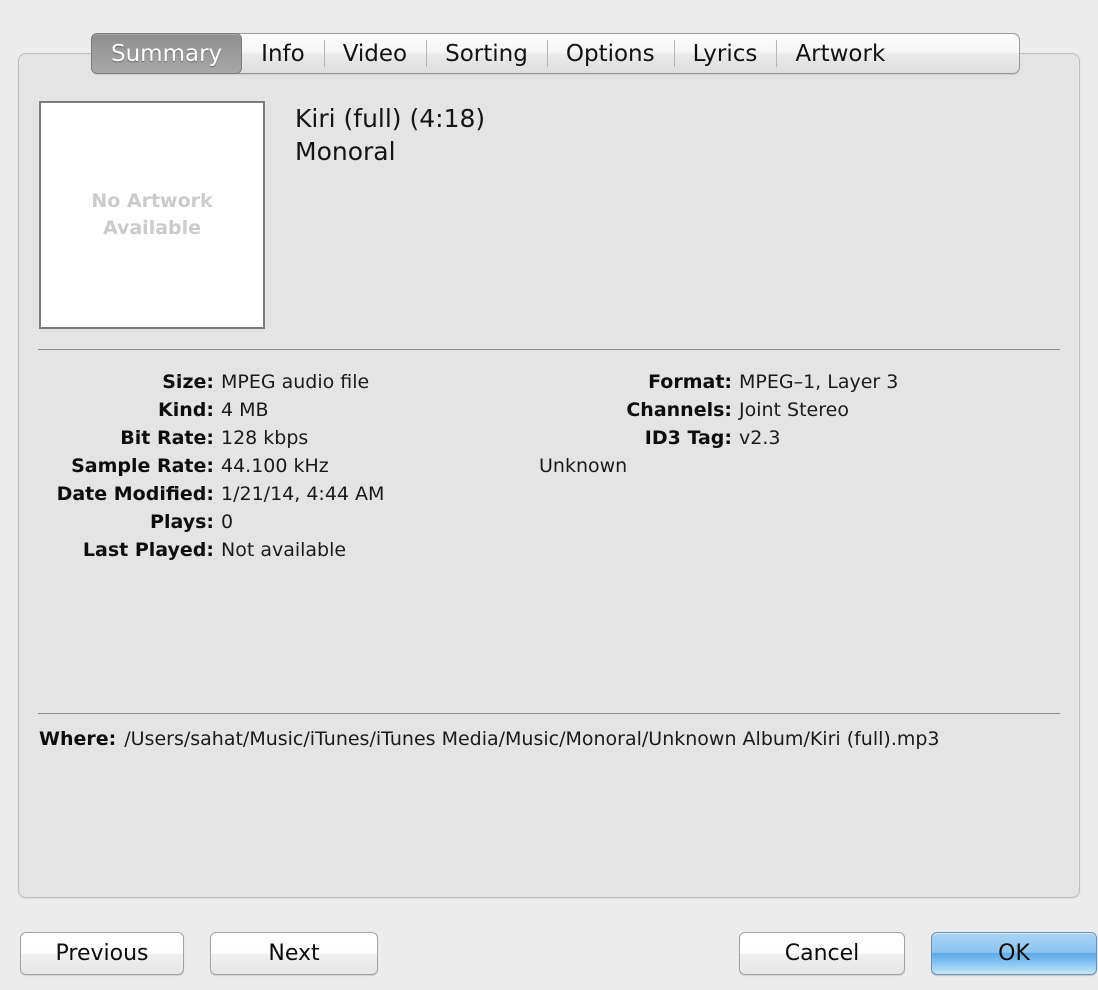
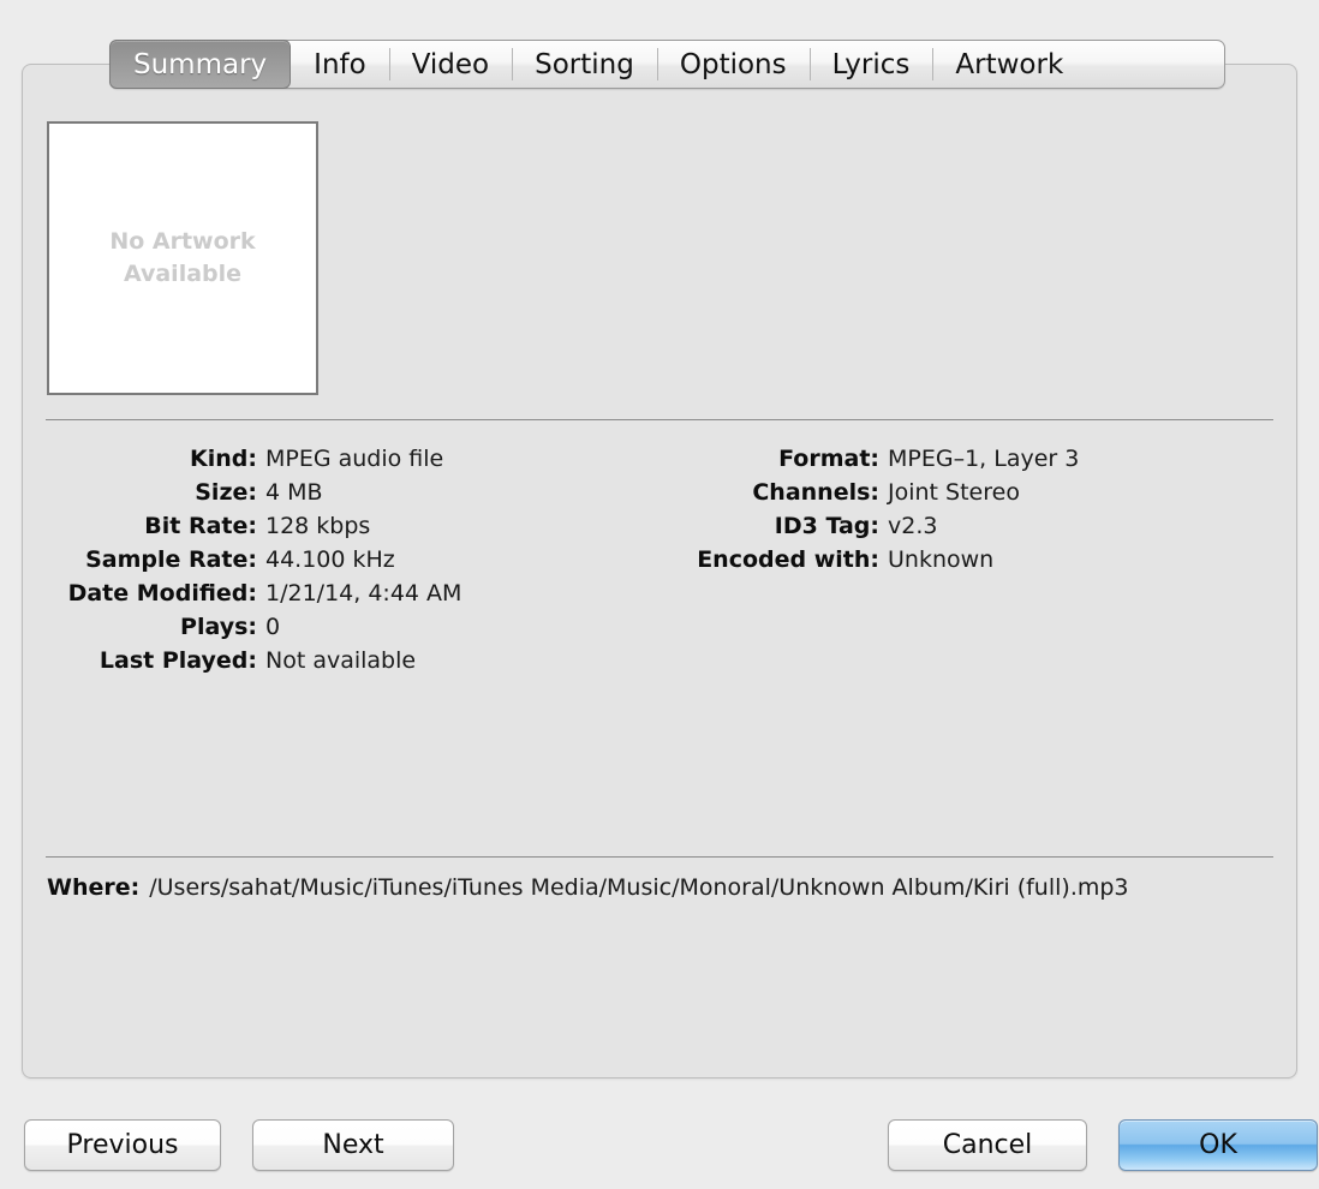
  Summary
  Info
  Video
  Sorting
  Options
  Lyrics
  Artwork
  No Artwork
  Available
- Kiri (full) (4:18)
- Monoral
- Size:
+ Kind:
  MPEG audio file
- Kind:
+ Size:
  4 MB
  Bit Rate:
  128 kbps
  Sample Rate:
  44.100 kHz
  Date Modified:
  1/21/14, 4:44 AM
  Plays:
  0
  Last Played:
  Not available
  Format:
  MPEG–1, Layer 3
  Channels:
  Joint Stereo
  ID3 Tag:
  v2.3
+ Encoded with:
  Unknown
  Where:
  /Users/sahat/Music/iTunes/iTunes Media/Music/Monoral/Unknown Album/Kiri (full).mp3
  Previous
  Next
  Cancel
  OK
